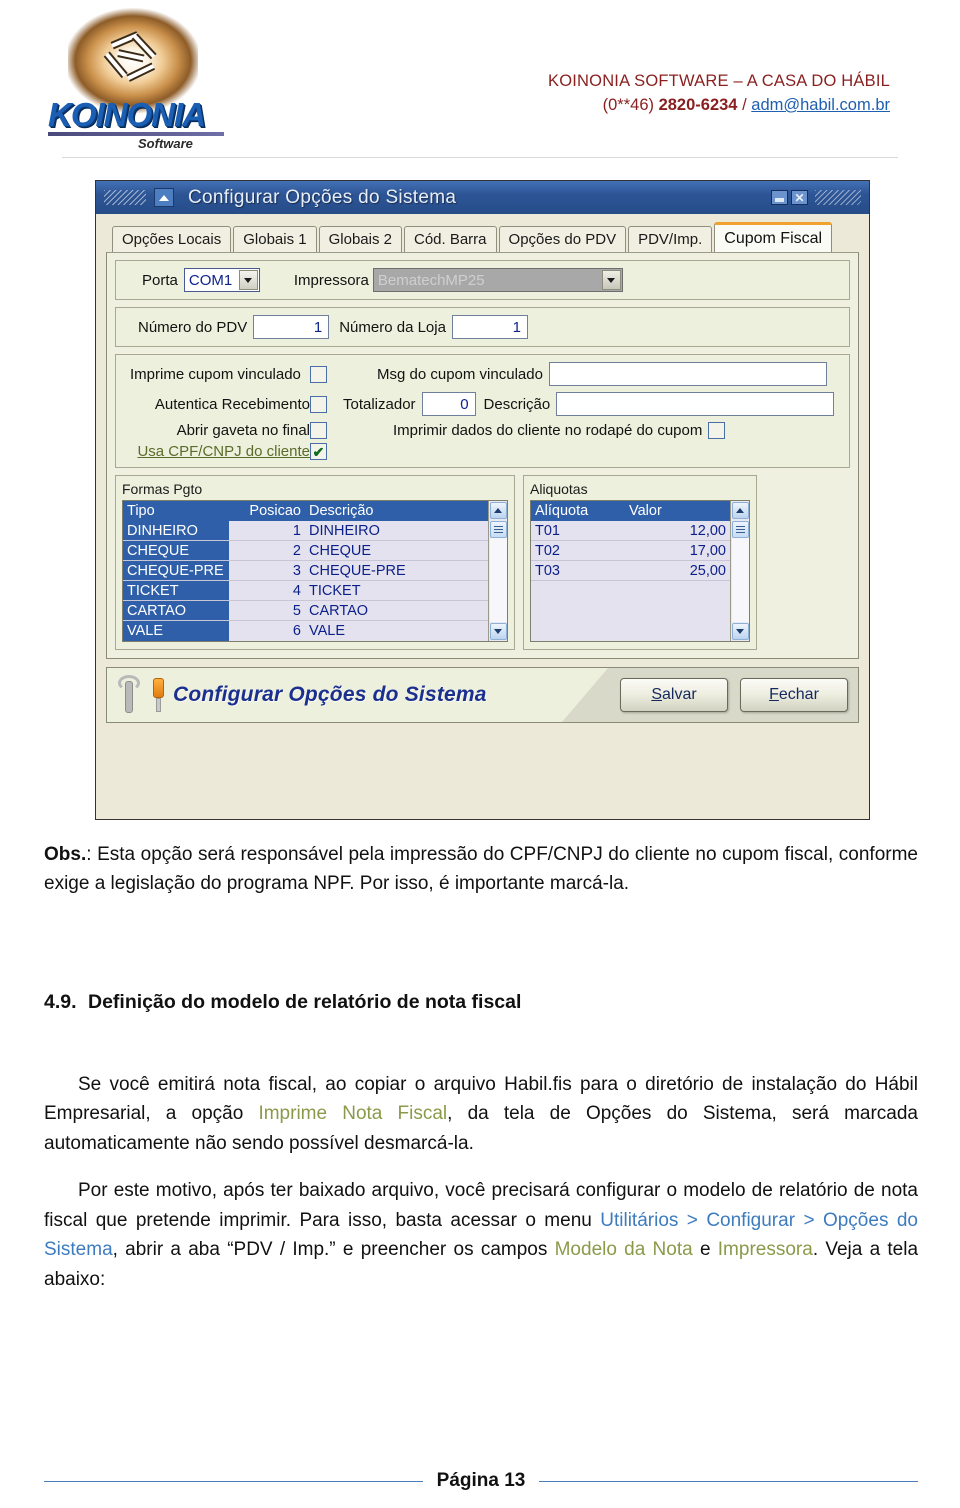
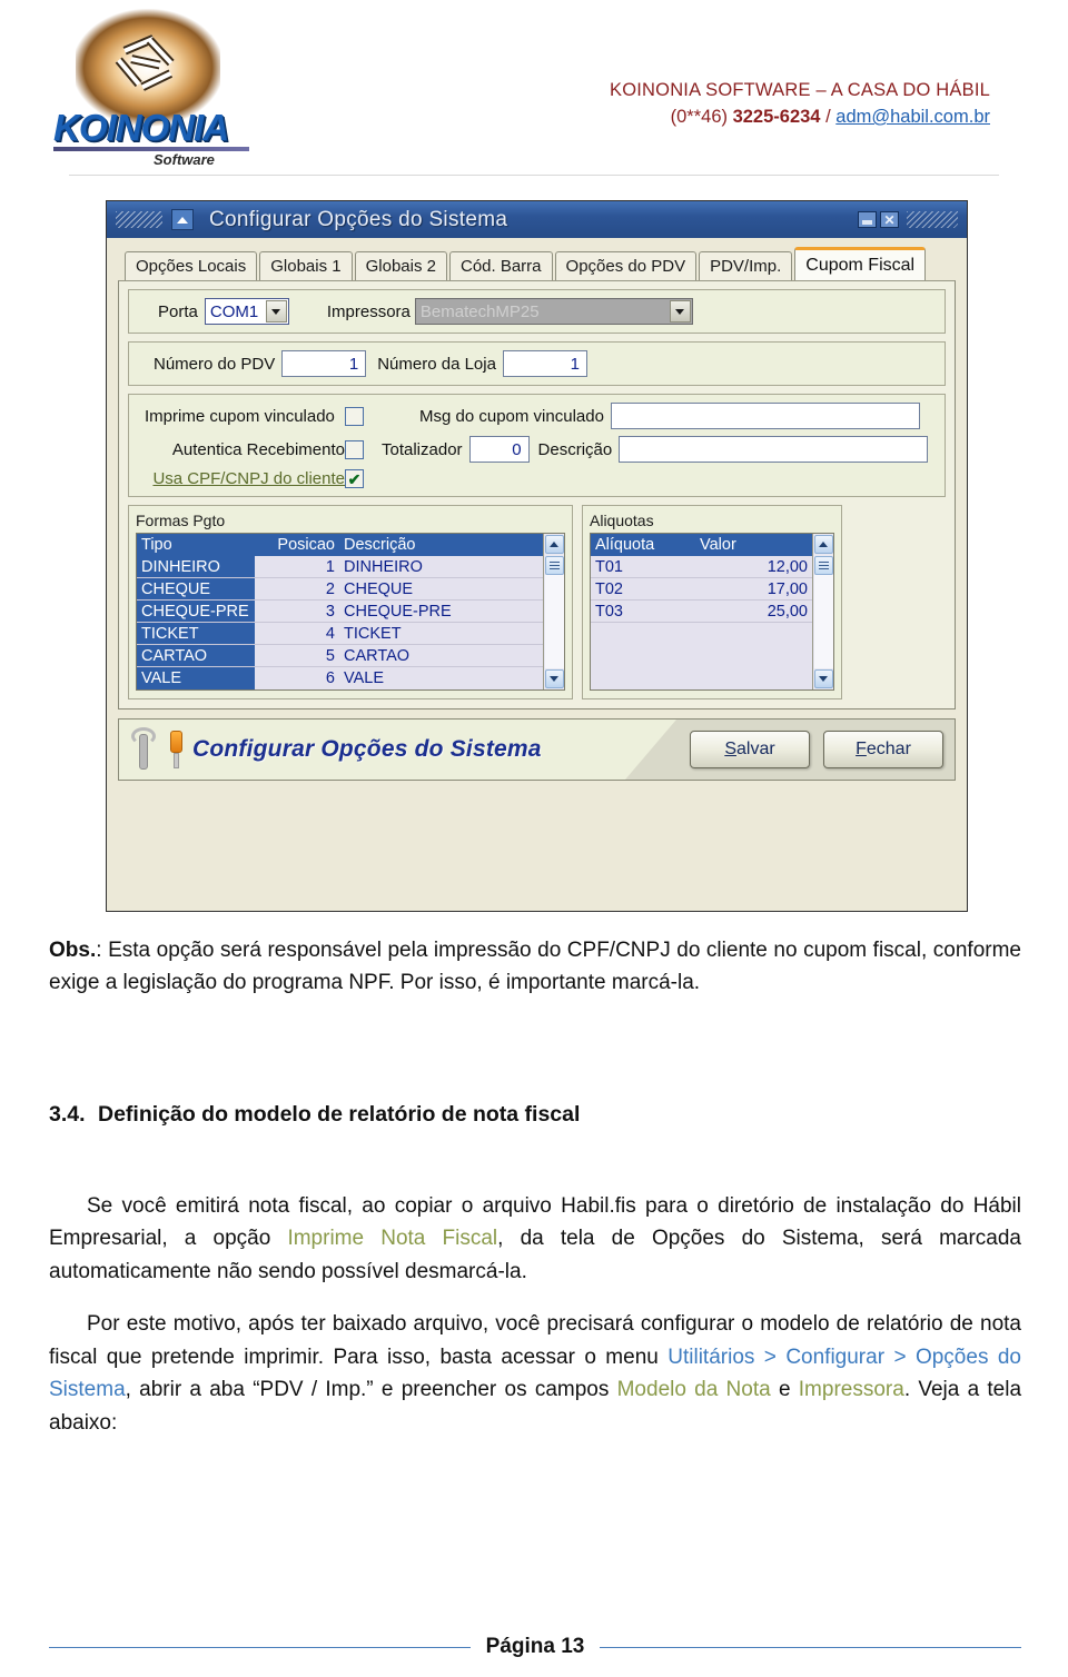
  KOINONIA
  Software
  KOINONIA SOFTWARE – A CASA DO HÁBIL
- (0**46) 2820-6234 / adm@habil.com.br
+ (0**46) 3225-6234 / adm@habil.com.br
  Configurar Opções do Sistema
  Opções Locais
  Globais 1
  Globais 2
  Cód. Barra
  Opções do PDV
  PDV/Imp.
  Cupom Fiscal
  Porta
  COM1
  Impressora
  BematechMP25
  Número do PDV
  1
  Número da Loja
  1
  Imprime cupom vinculado
  Msg do cupom vinculado
  Autentica Recebimento
  Totalizador
  0
  Descrição
- Abrir gaveta no final
- Imprimir dados do cliente no rodapé do cupom
  Usa CPF/CNPJ do cliente
  ✔
  Formas Pgto
  Tipo
  Posicao
  Descrição
  DINHEIRO
  1
  DINHEIRO
  CHEQUE
  2
  CHEQUE
  CHEQUE-PRE
  3
  CHEQUE-PRE
  TICKET
  4
  TICKET
  CARTAO
  5
  CARTAO
  VALE
  6
  VALE
  Aliquotas
  Alíquota
  Valor
  T01
  12,00
  T02
  17,00
  T03
  25,00
  Configurar Opções do Sistema
  S
  alvar
  F
  echar
  Obs.: Esta opção será responsável pela impressão do CPF/CNPJ do cliente no cupom fiscal, conforme exige a legislação do programa NPF. Por isso, é importante marcá-la.
- 4.9. Definição do modelo de relatório de nota fiscal
+ 3.4. Definição do modelo de relatório de nota fiscal
  Se você emitirá nota fiscal, ao copiar o arquivo Habil.fis para o diretório de instalação do Hábil Empresarial, a opção Imprime Nota Fiscal, da tela de Opções do Sistema, será marcada automaticamente não sendo possível desmarcá-la.
  Por este motivo, após ter baixado arquivo, você precisará configurar o modelo de relatório de nota fiscal que pretende imprimir. Para isso, basta acessar o menu Utilitários > Configurar > Opções do Sistema, abrir a aba “PDV / Imp.” e preencher os campos Modelo da Nota e Impressora. Veja a tela abaixo:
  Página 13
